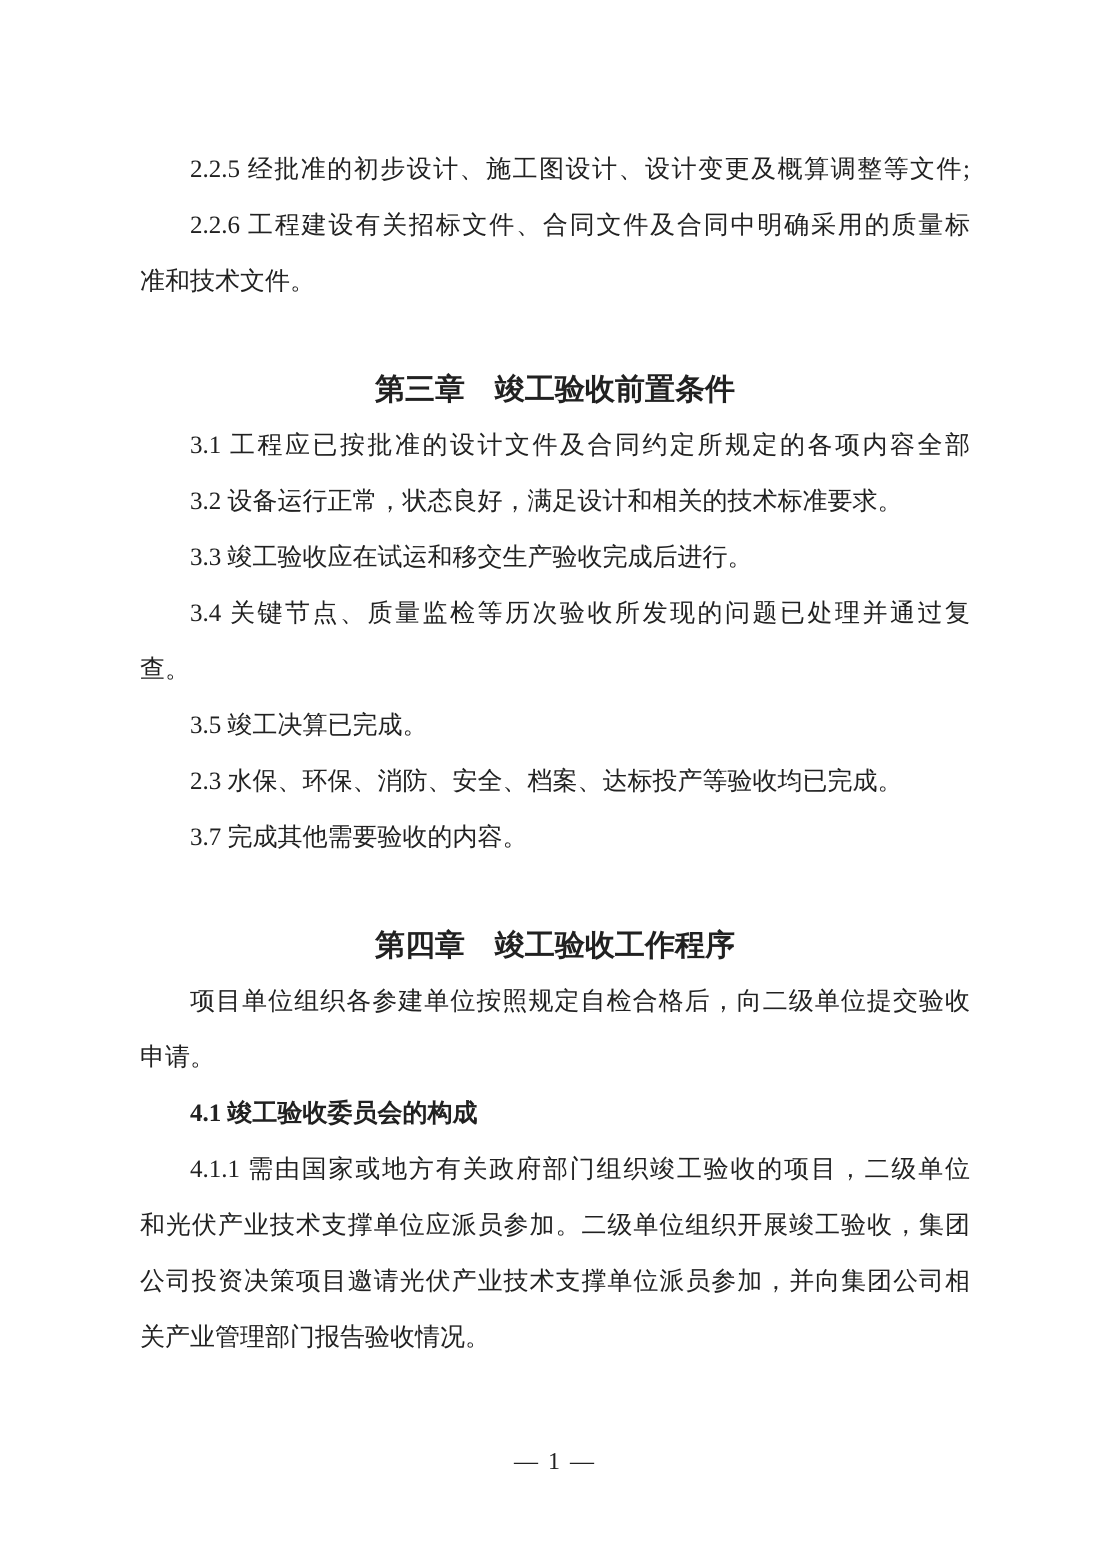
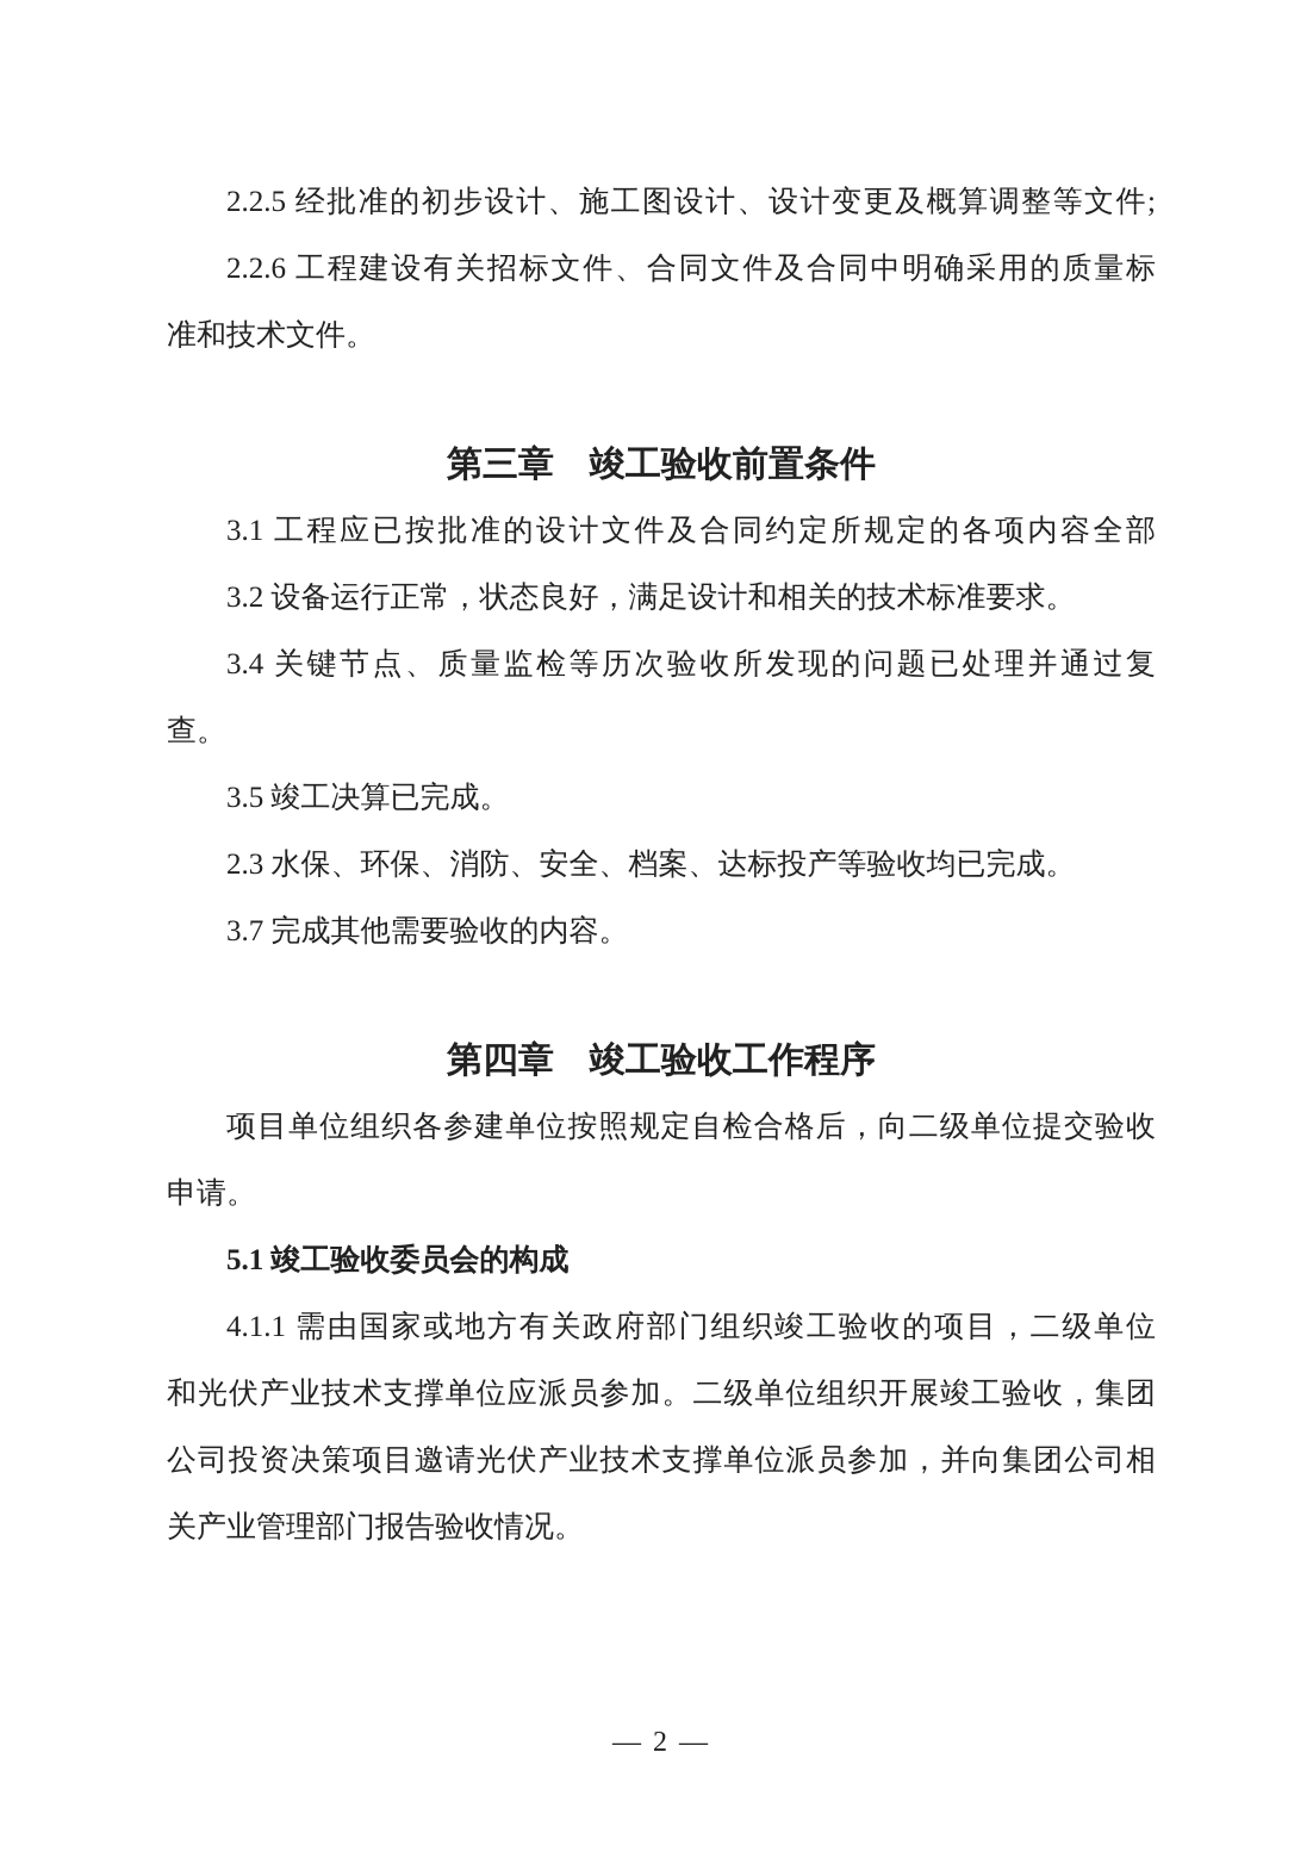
  2.2.5 经批准的初步设计、施工图设计、设计变更及概算调整等文件;
  2.2.6 工程建设有关招标文件、合同文件及合同中明确采用的质量标
  准和技术文件。
  第三章 竣工验收前置条件
  3.1 工程应已按批准的设计文件及合同约定所规定的各项内容全部
  3.2 设备运行正常，状态良好，满足设计和相关的技术标准要求。
- 3.3 竣工验收应在试运和移交生产验收完成后进行。
  3.4 关键节点、质量监检等历次验收所发现的问题已处理并通过复
  查。
  3.5 竣工决算已完成。
  2.3 水保、环保、消防、安全、档案、达标投产等验收均已完成。
  3.7 完成其他需要验收的内容。
  第四章 竣工验收工作程序
  项目单位组织各参建单位按照规定自检合格后，向二级单位提交验收
  申请。
- 4.1 竣工验收委员会的构成
+ 5.1 竣工验收委员会的构成
  4.1.1 需由国家或地方有关政府部门组织竣工验收的项目，二级单位
  和光伏产业技术支撑单位应派员参加。二级单位组织开展竣工验收，集团
  公司投资决策项目邀请光伏产业技术支撑单位派员参加，并向集团公司相
  关产业管理部门报告验收情况。
- — 1 —
+ — 2 —
